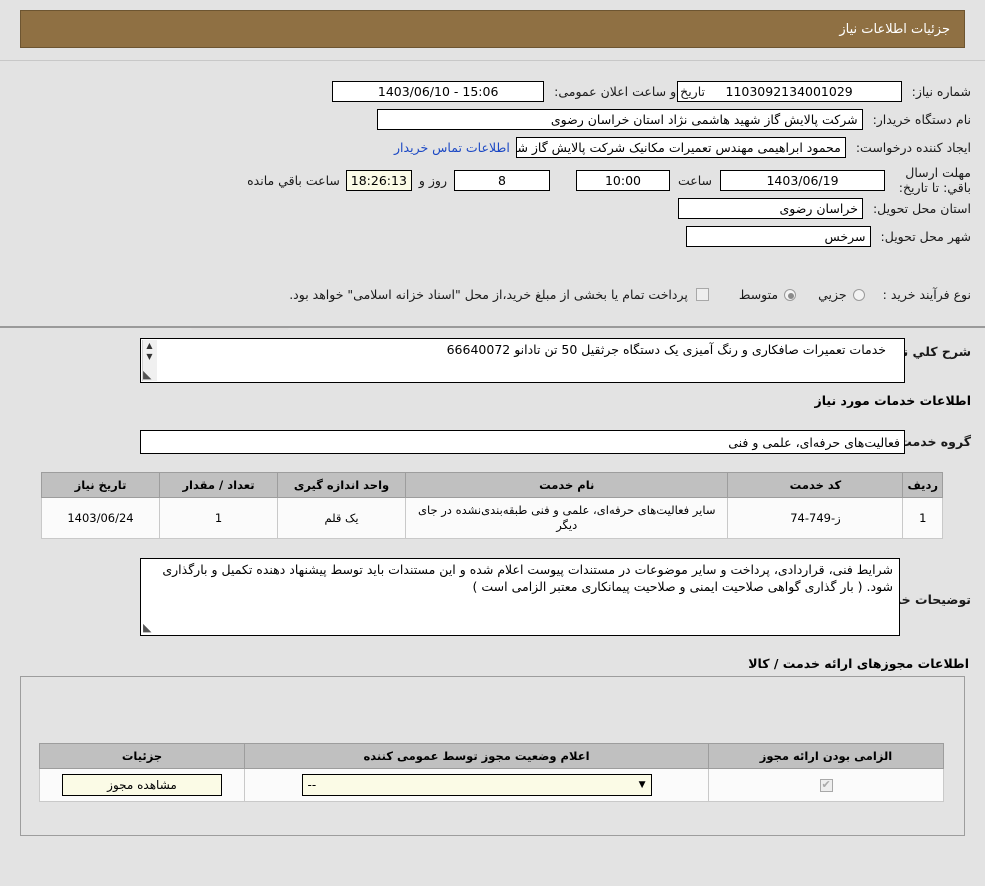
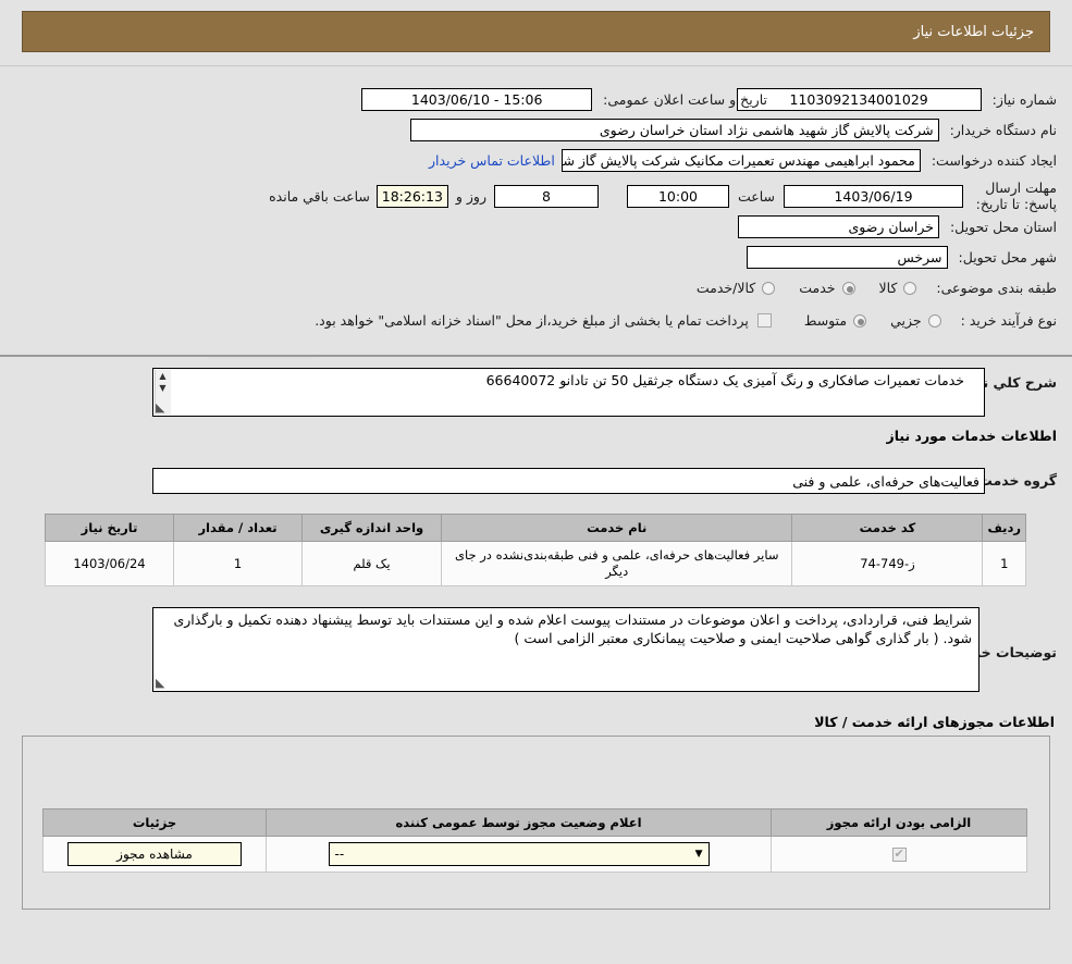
  جزئیات اطلاعات نیاز
  شماره نیاز:
  1103092134001029
  تاریخ و ساعت اعلان عمومی:
  15:06 - 1403/06/10
  نام دستگاه خریدار:
  شرکت پالایش گاز شهید هاشمی نژاد استان خراسان رضوی
  ایجاد کننده درخواست:
  محمود ابراهیمی مهندس تعمیرات مکانیک شرکت پالایش گاز ش
  اطلاعات تماس خریدار
- مهلت ارسال باقي: تا تاریخ:
+ مهلت ارسال پاسخ: تا تاریخ:
  1403/06/19
  ساعت
  10:00
  8
  روز و
  18:26:13
  ساعت باقي مانده
  استان محل تحویل:
  خراسان رضوی
  شهر محل تحویل:
  سرخس
+ طبقه بندی موضوعی:
+ کالا
+ خدمت
+ کالا/خدمت
  نوع فرآیند خرید :
  جزیي
  متوسط
  پرداخت تمام یا بخشی از مبلغ خرید،از محل "اسناد خزانه اسلامی" خواهد بود.
  خدمات تعمیرات صافکاری و رنگ آمیزی یک دستگاه جرثقیل 50 تن تادانو 66640072
  ▲
  ▼
  اطلاعات خدمات مورد نیاز
  گروه خدمت
  فعالیت‌های حرفه‌ای، علمی و فنی
  ردیف	کد خدمت	نام خدمت	واحد اندازه گیری	تعداد / مقدار	تاریخ نیاز
  1	ز-749-74	سایر فعالیت‌های حرفه‌ای، علمی و فنی طبقه‌بندی‌نشده در جای دیگر	یک قلم	1	1403/06/24
- شرایط فنی، قراردادی، پرداخت و سایر موضوعات در مستندات پیوست اعلام شده و این مستندات باید توسط پیشنهاد دهنده تکمیل و بارگذاری شود. ( بار گذاری گواهی صلاحیت ایمنی و صلاحیت پیمانکاری معتبر الزامی است )
+ شرایط فنی، قراردادی، پرداخت و اعلان موضوعات در مستندات پیوست اعلام شده و این مستندات باید توسط پیشنهاد دهنده تکمیل و بارگذاری شود. ( بار گذاری گواهی صلاحیت ایمنی و صلاحیت پیمانکاری معتبر الزامی است )
  اطلاعات مجوزهای ارائه خدمت / کالا
  الزامی بودن ارائه مجوز	اعلام وضعیت مجوز توسط عمومی کننده	جزئیات
  	▼ --	مشاهده مجوز
